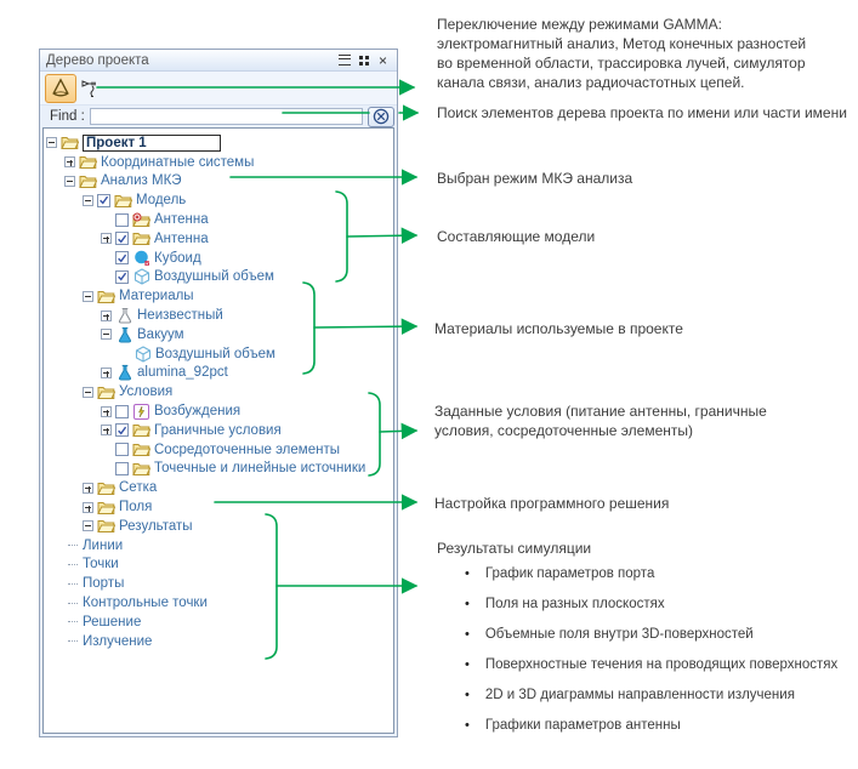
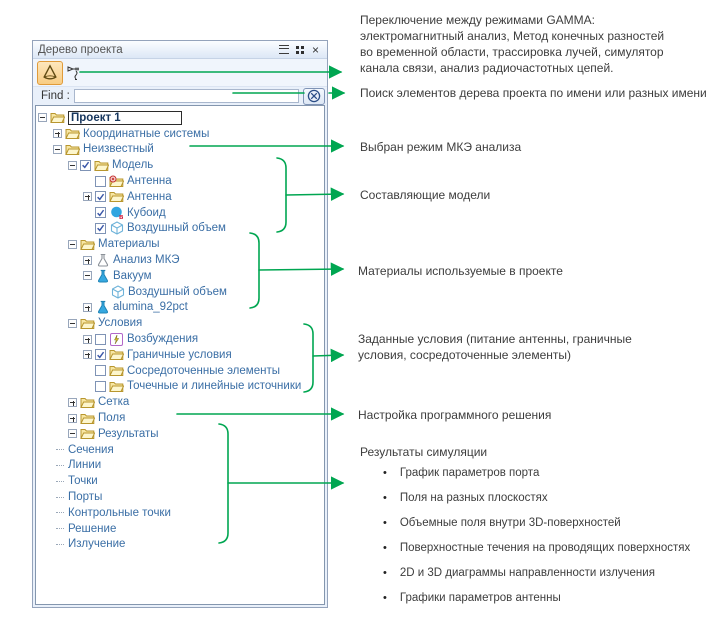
  Дерево проекта
  ×
  Find :
  Проект 1
  Координатные системы
- Анализ МКЭ
+ Неизвестный
  Модель
  Антенна
  Антенна
  Кубоид
  Воздушный объем
  Материалы
- Неизвестный
+ Анализ МКЭ
  Вакуум
  Воздушный объем
  alumina_92pct
  Условия
  Возбуждения
  Граничные условия
  Сосредоточенные элементы
  Точечные и линейные источники
  Сетка
  Поля
  Результаты
+ Сечения
  Линии
  Точки
  Порты
  Контрольные точки
  Решение
  Излучение
  Переключение между режимами GAMMA:
  электромагнитный анализ, Метод конечных разностей
  во временной области, трассировка лучей, симулятор
  канала связи, анализ радиочастотных цепей.
- Поиск элементов дерева проекта по имени или части имени
+ Поиск элементов дерева проекта по имени или разных имени
  Выбран режим МКЭ анализа
  Составляющие модели
  Материалы используемые в проекте
  Заданные условия (питание антенны, граничные
  условия, сосредоточенные элементы)
  Настройка программного решения
  Результаты симуляции
  •
  График параметров порта
  •
  Поля на разных плоскостях
  •
  Объемные поля внутри 3D-поверхностей
  •
  Поверхностные течения на проводящих поверхностях
  •
  2D и 3D диаграммы направленности излучения
  •
  Графики параметров антенны
